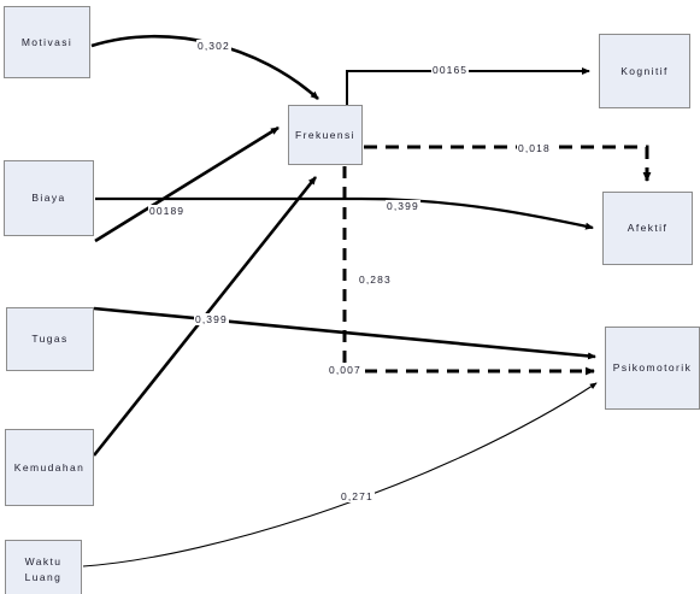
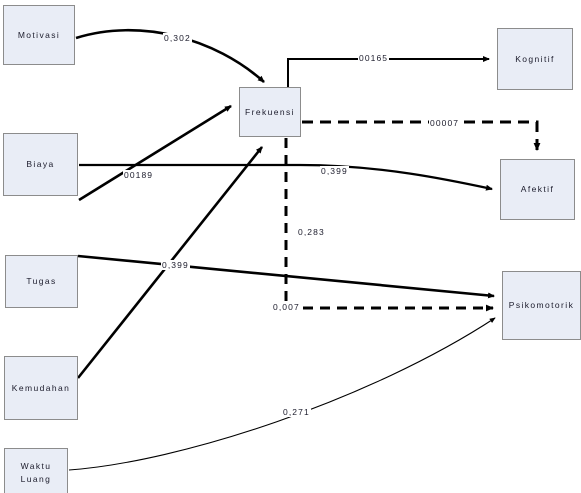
  Motivasi
  Biaya
  Tugas
  Kemudahan
  Waktu
  Luang
  Frekuensi
  Kognitif
  Afektif
  Psikomotorik
  0,302
  00189
  0,399
  00165
- 0,018
+ 00007
  0,399
  0,283
  0,007
  0,271
